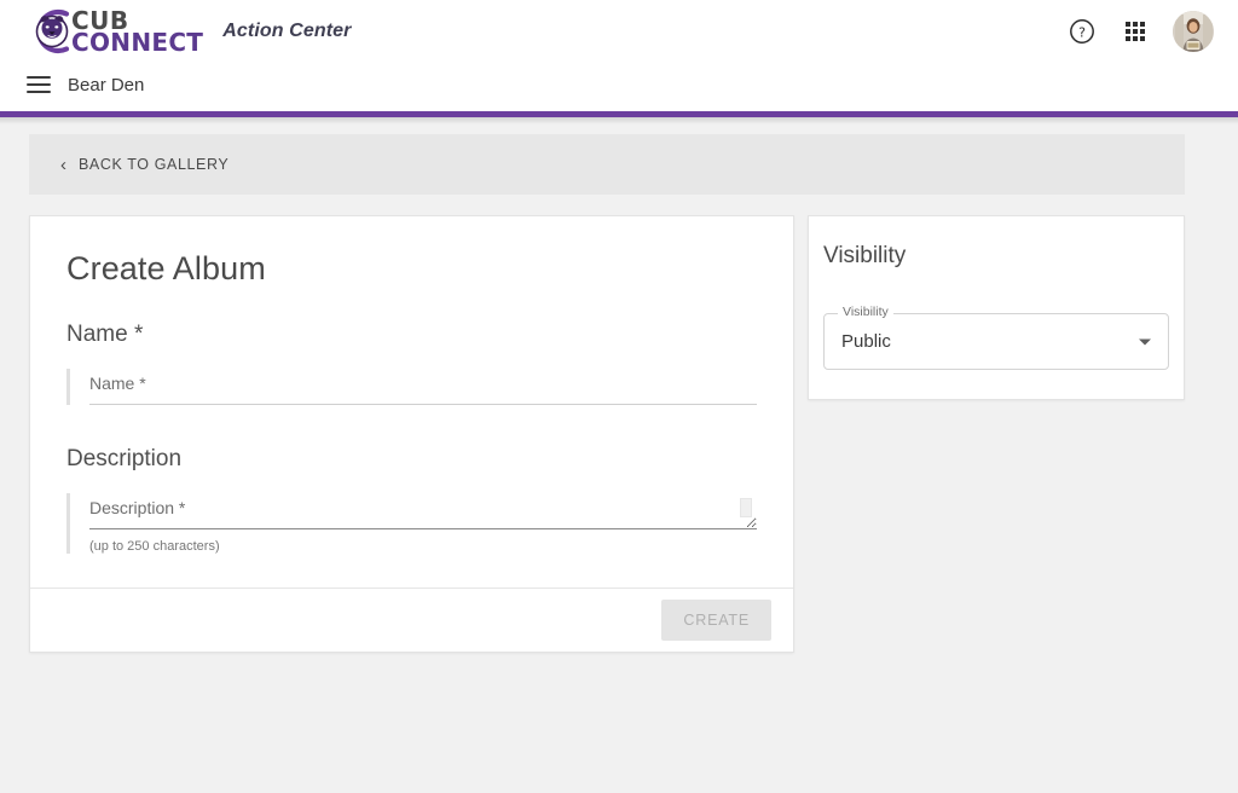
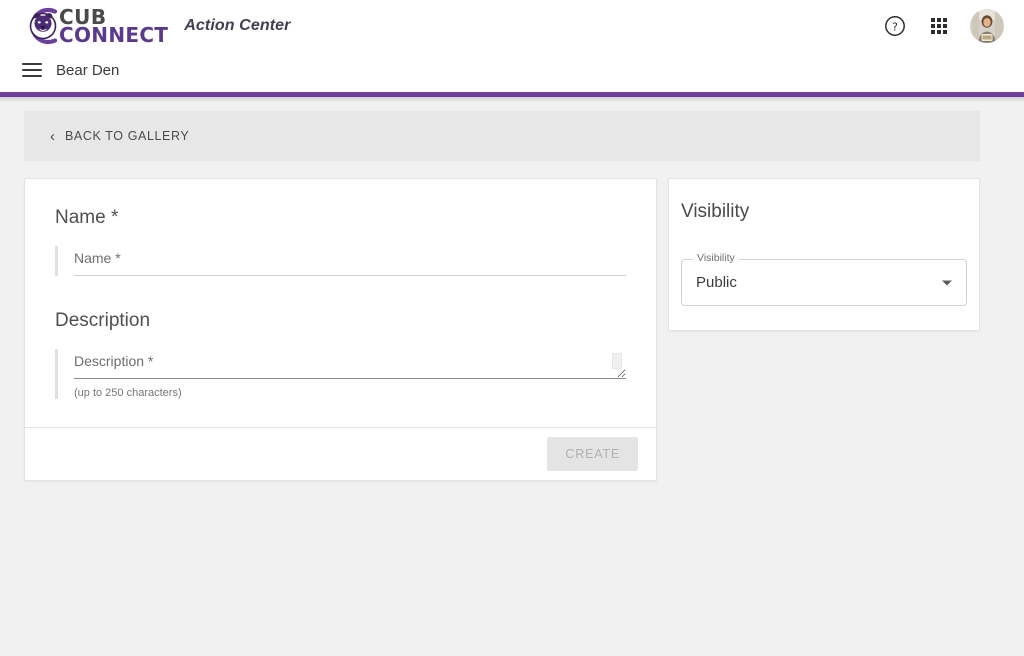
  CUB
  CONNECT
  Action Center
  ?
  Bear Den
  ‹
  BACK TO GALLERY
- Create Album
  Name *
  Name *
  Description
  Description *
  (up to 250 characters)
  CREATE
  Visibility
  Visibility
  Public
